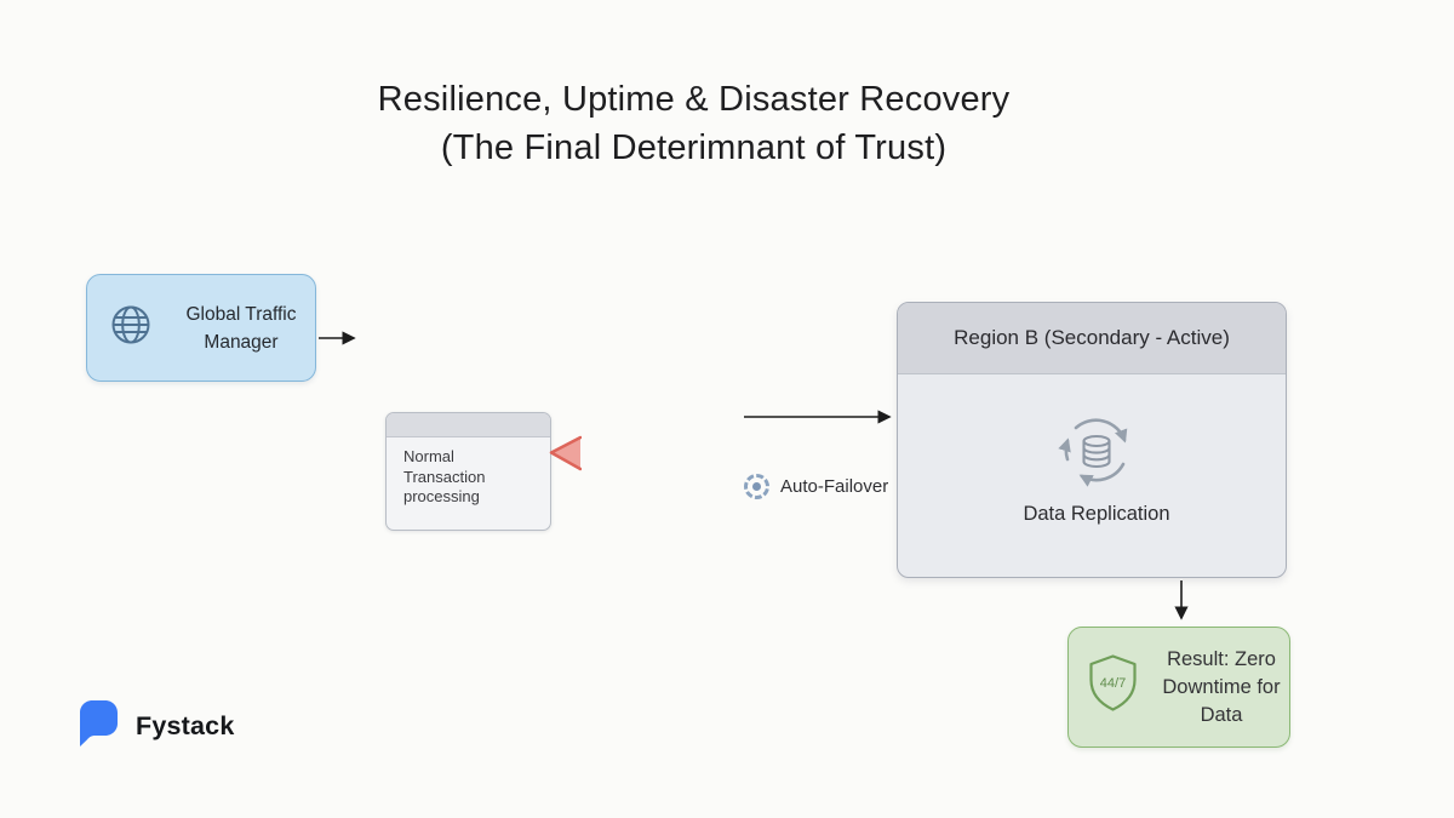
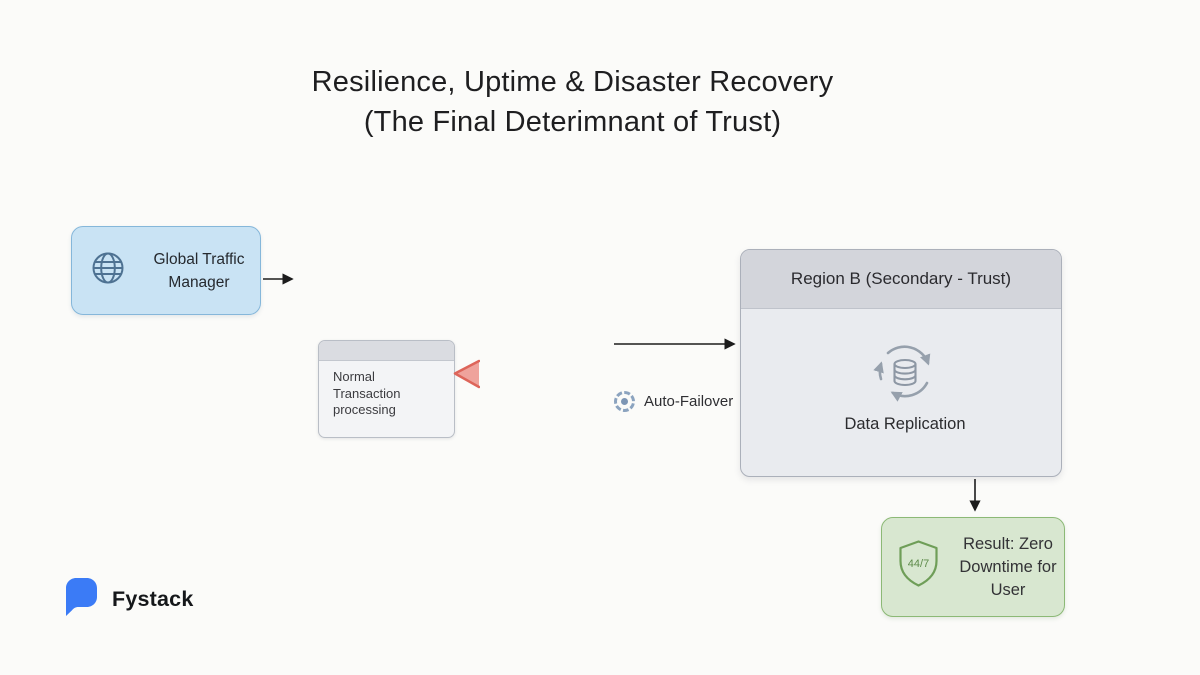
  Resilience, Uptime & Disaster Recovery
  (The Final Deterimnant of Trust)
  Global Traffic Manager
  Normal Transaction processing
  Auto-Failover
- Region B (Secondary - Active)
+ Region B (Secondary - Trust)
  Data Replication
  44/7
- Result: Zero Downtime for Data
+ Result: Zero Downtime for User
  Fystack
